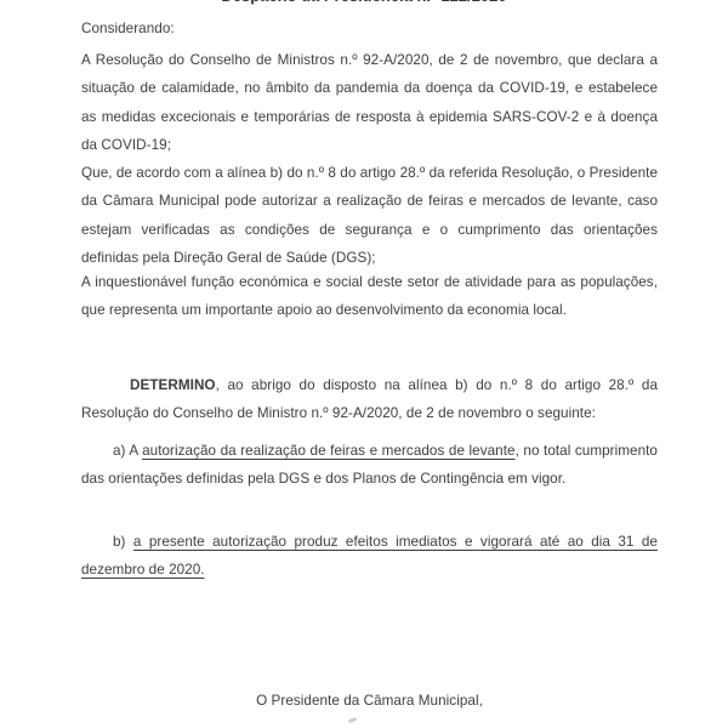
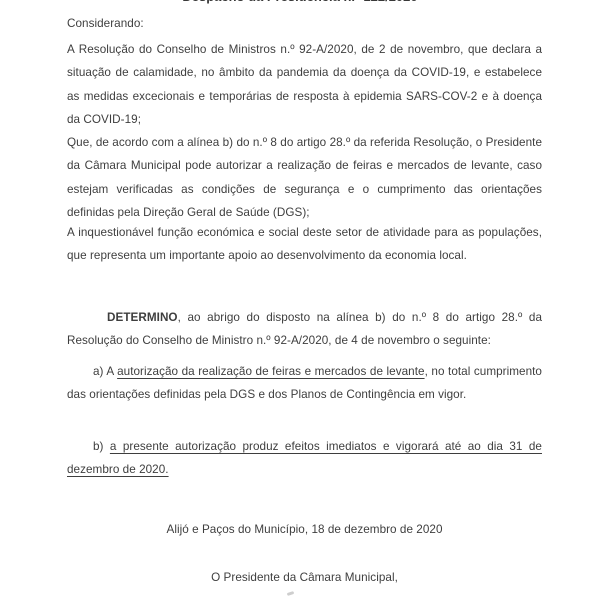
  Considerando:
  A Resolução do Conselho de Ministros n.º 92-A/2020, de 2 de novembro, que declara a situação de calamidade, no âmbito da pandemia da doença da COVID-19, e estabelece as medidas excecionais e temporárias de resposta à epidemia SARS-COV-2 e à doença da COVID-19;
  Que, de acordo com a alínea b) do n.º 8 do artigo 28.º da referida Resolução, o Presidente da Câmara Municipal pode autorizar a realização de feiras e mercados de levante, caso estejam verificadas as condições de segurança e o cumprimento das orientações definidas pela Direção Geral de Saúde (DGS);
  A inquestionável função económica e social deste setor de atividade para as populações, que representa um importante apoio ao desenvolvimento da economia local.
- DETERMINO, ao abrigo do disposto na alínea b) do n.º 8 do artigo 28.º da Resolução do Conselho de Ministro n.º 92-A/2020, de 2 de novembro o seguinte:
+ DETERMINO, ao abrigo do disposto na alínea b) do n.º 8 do artigo 28.º da Resolução do Conselho de Ministro n.º 92-A/2020, de 4 de novembro o seguinte:
  a) A autorização da realização de feiras e mercados de levante, no total cumprimento das orientações definidas pela DGS e dos Planos de Contingência em vigor.
  b) a presente autorização produz efeitos imediatos e vigorará até ao dia 31 de dezembro de 2020.
+ Alijó e Paços do Município, 18 de dezembro de 2020
  O Presidente da Câmara Municipal,
